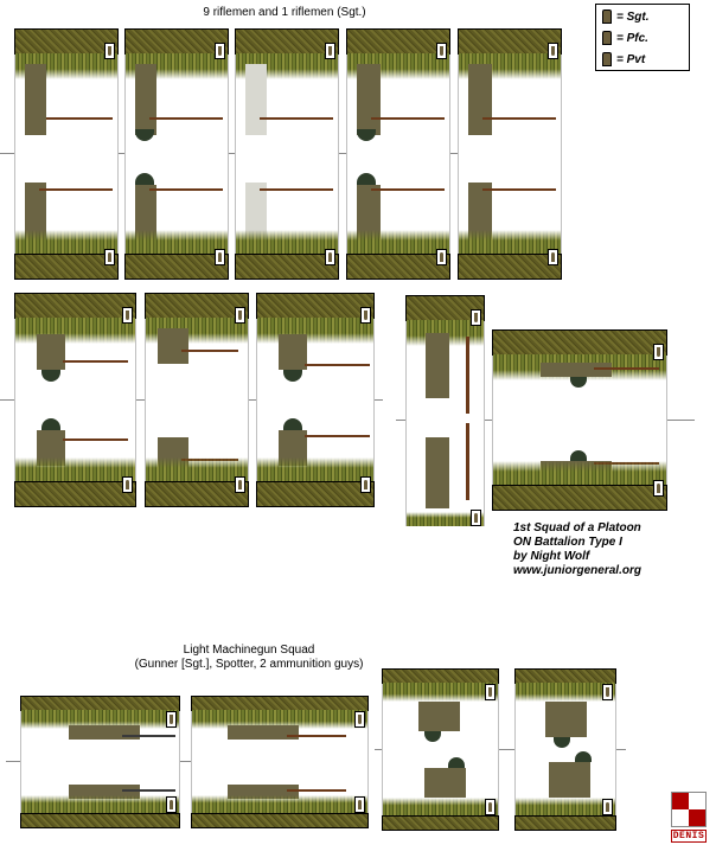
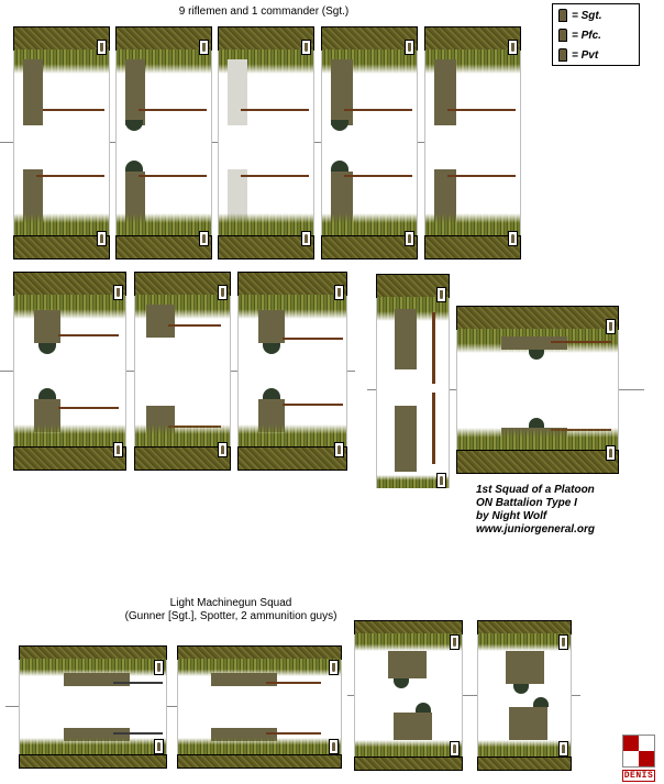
- 9 riflemen and 1 riflemen (Sgt.)
+ 9 riflemen and 1 commander (Sgt.)
  = Sgt.
  = Pfc.
  = Pvt
  1st Squad of a Platoon
  ON Battalion Type I
  by Night Wolf
  www.juniorgeneral.org
  Light Machinegun Squad
  (Gunner [Sgt.], Spotter, 2 ammunition guys)
  DENIS
